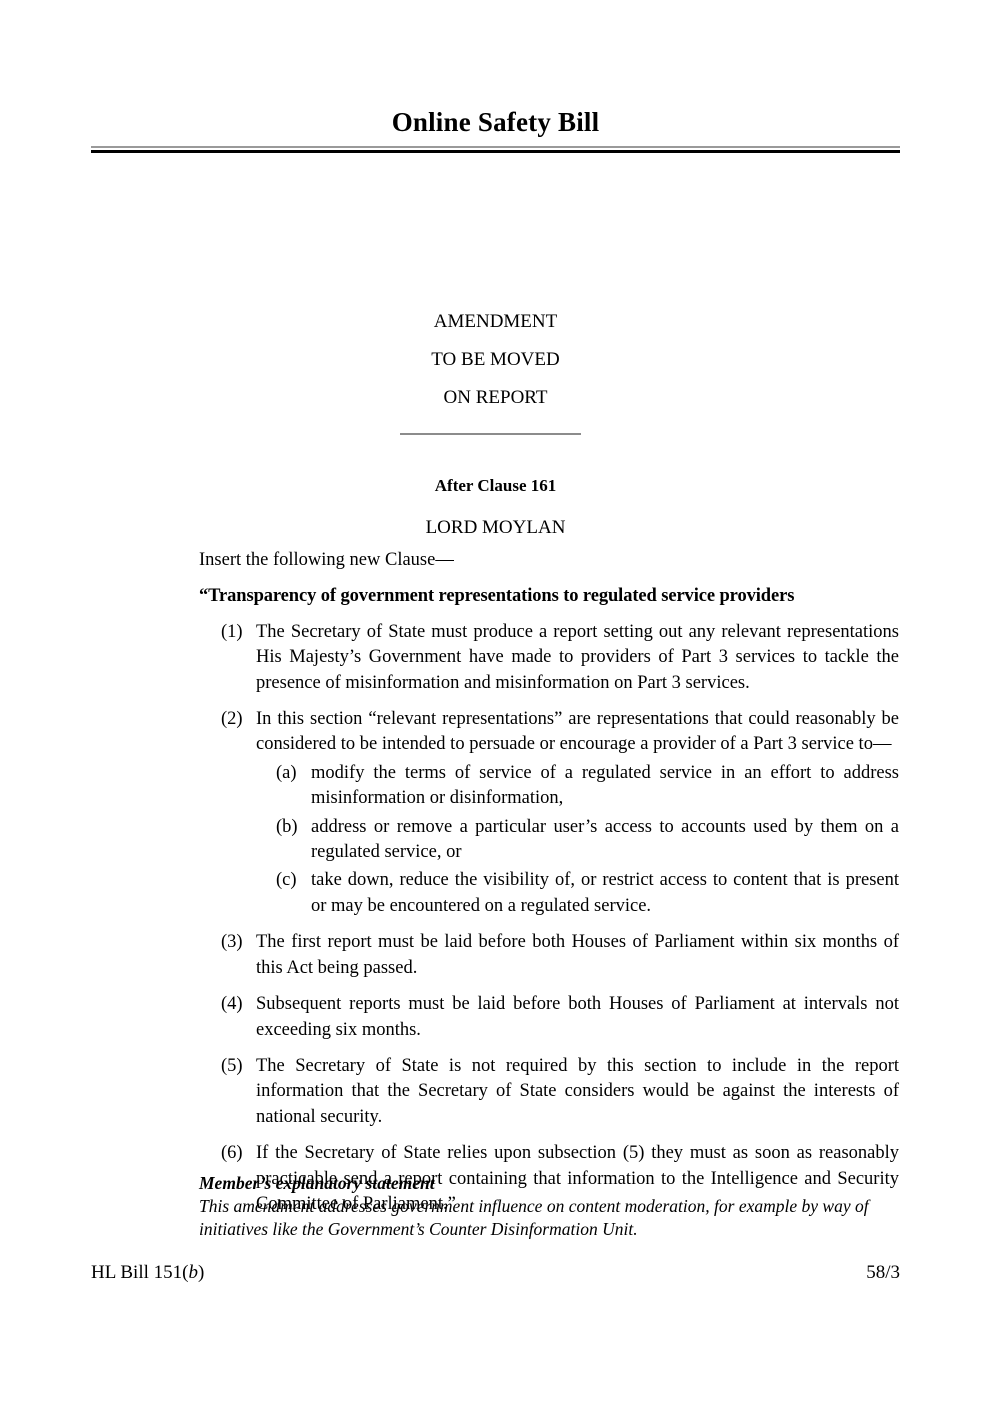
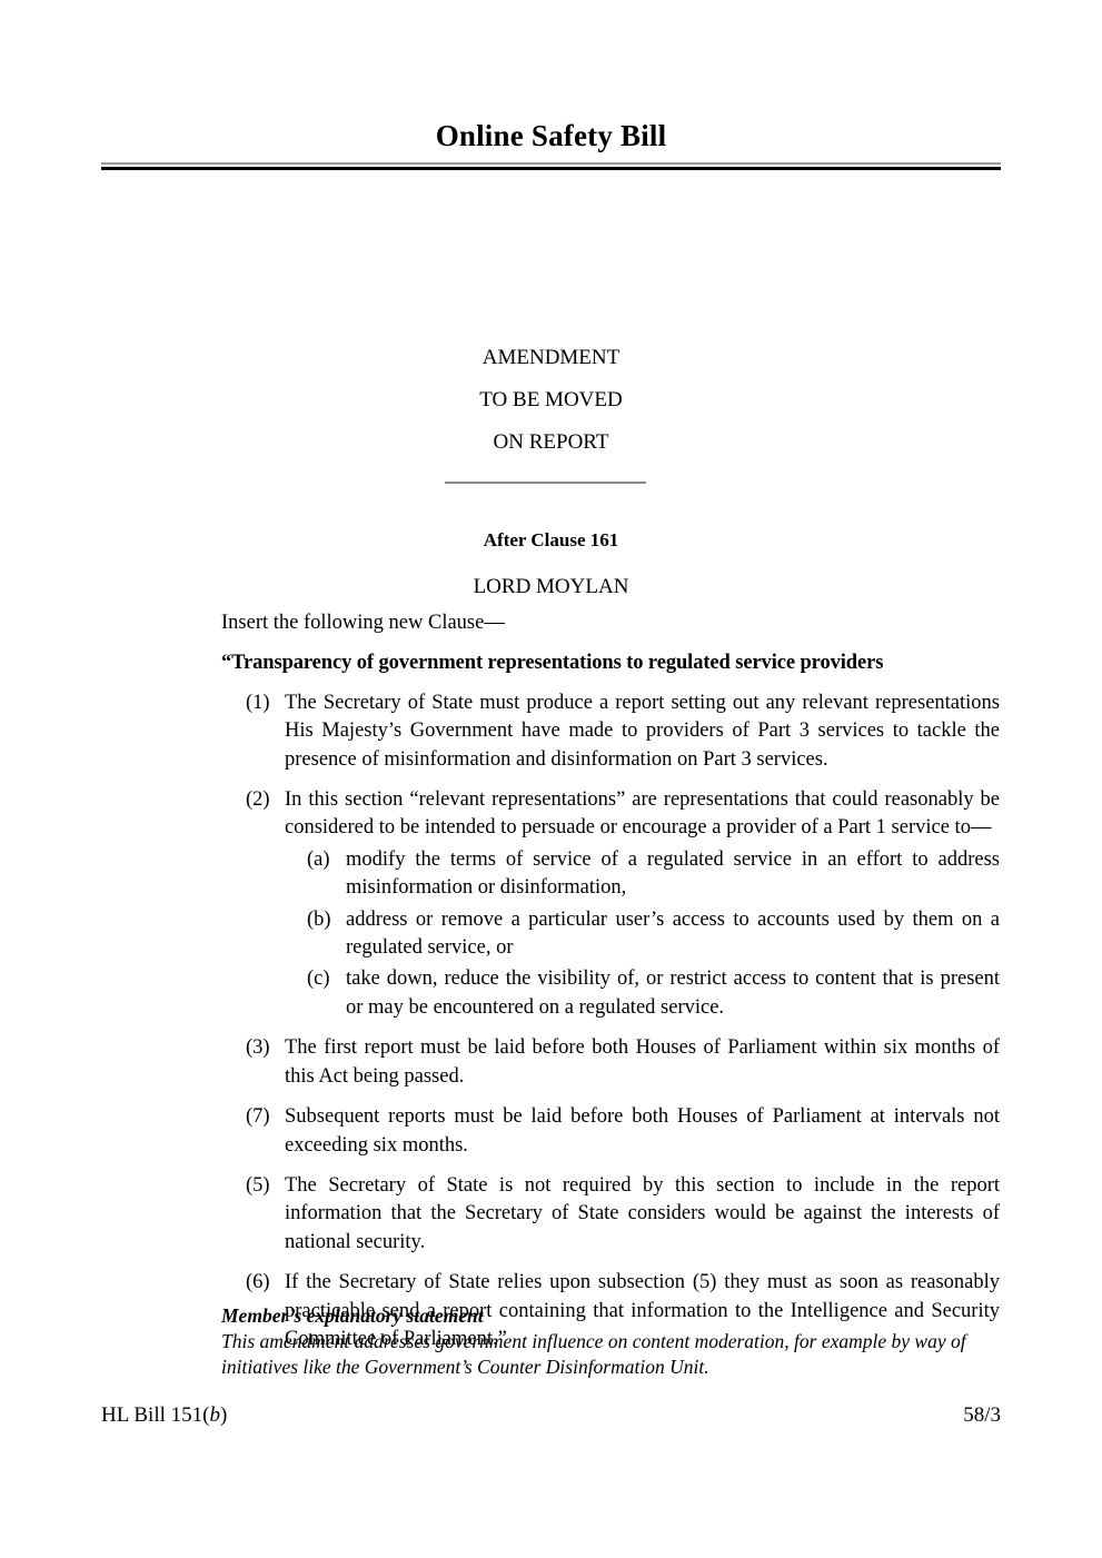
  Online Safety Bill
  AMENDMENT
  TO BE MOVED
  ON REPORT
  After Clause 161
  LORD MOYLAN
  Insert the following new Clause—
  “Transparency of government representations to regulated service providers
  (1)
- The Secretary of State must produce a report setting out any relevant representations His Majesty’s Government have made to providers of Part 3 services to tackle the presence of misinformation and misinformation on Part 3 services.
+ The Secretary of State must produce a report setting out any relevant representations His Majesty’s Government have made to providers of Part 3 services to tackle the presence of misinformation and disinformation on Part 3 services.
  (2)
- In this section “relevant representations” are representations that could reasonably be considered to be intended to persuade or encourage a provider of a Part 3 service to—
+ In this section “relevant representations” are representations that could reasonably be considered to be intended to persuade or encourage a provider of a Part 1 service to—
  (a)
  modify the terms of service of a regulated service in an effort to address misinformation or disinformation,
  (b)
  address or remove a particular user’s access to accounts used by them on a regulated service, or
  (c)
  take down, reduce the visibility of, or restrict access to content that is present or may be encountered on a regulated service.
  (3)
  The first report must be laid before both Houses of Parliament within six months of this Act being passed.
- (4)
+ (7)
  Subsequent reports must be laid before both Houses of Parliament at intervals not exceeding six months.
  (5)
  The Secretary of State is not required by this section to include in the report information that the Secretary of State considers would be against the interests of national security.
  (6)
  If the Secretary of State relies upon subsection (5) they must as soon as reasonably practicable send a report containing that information to the Intelligence and Security Committee of Parliament.”
  Member’s explanatory statement
  This amendment addresses government influence on content moderation, for example by way of initiatives like the Government’s Counter Disinformation Unit.
  HL Bill 151(b)
  58/3
